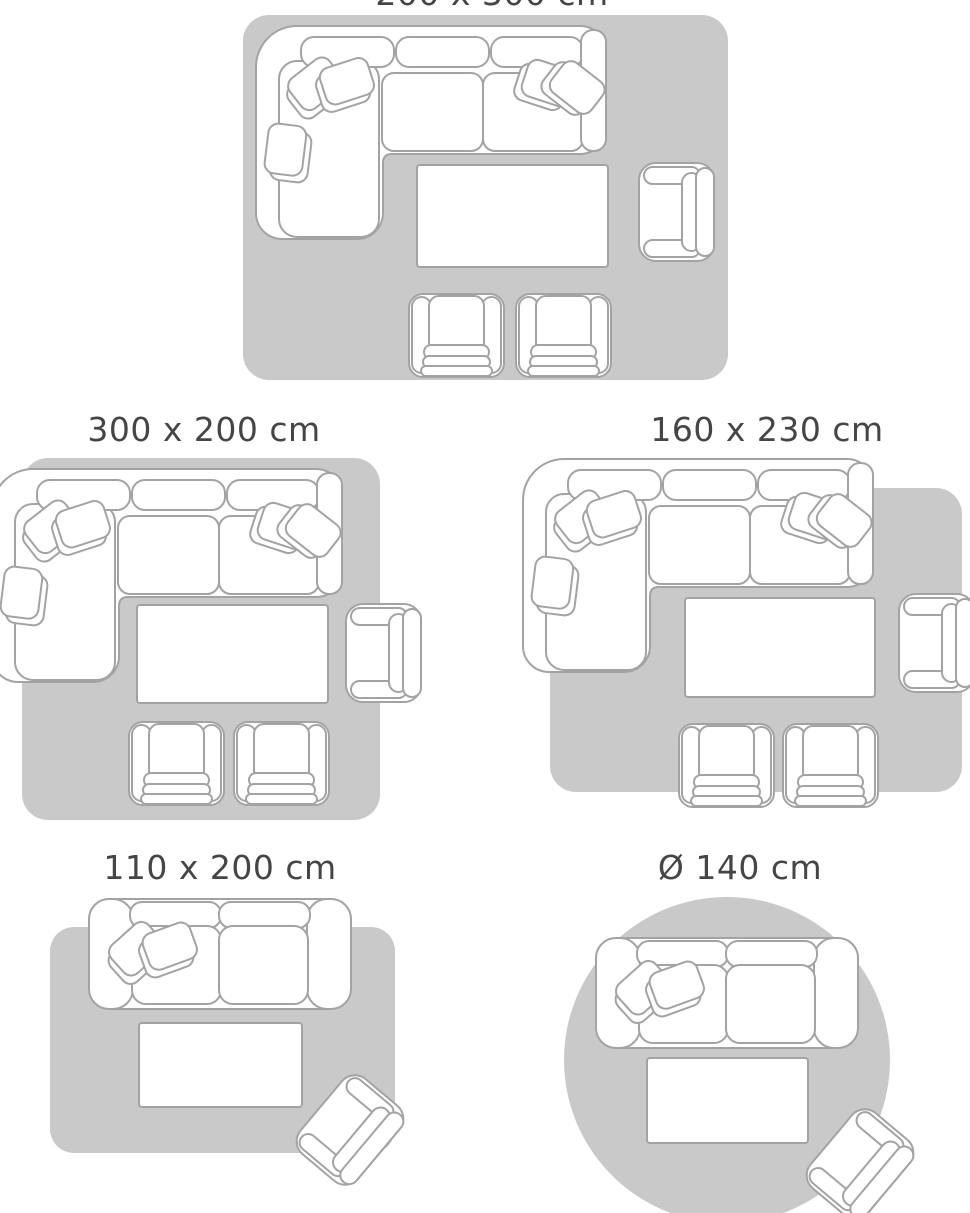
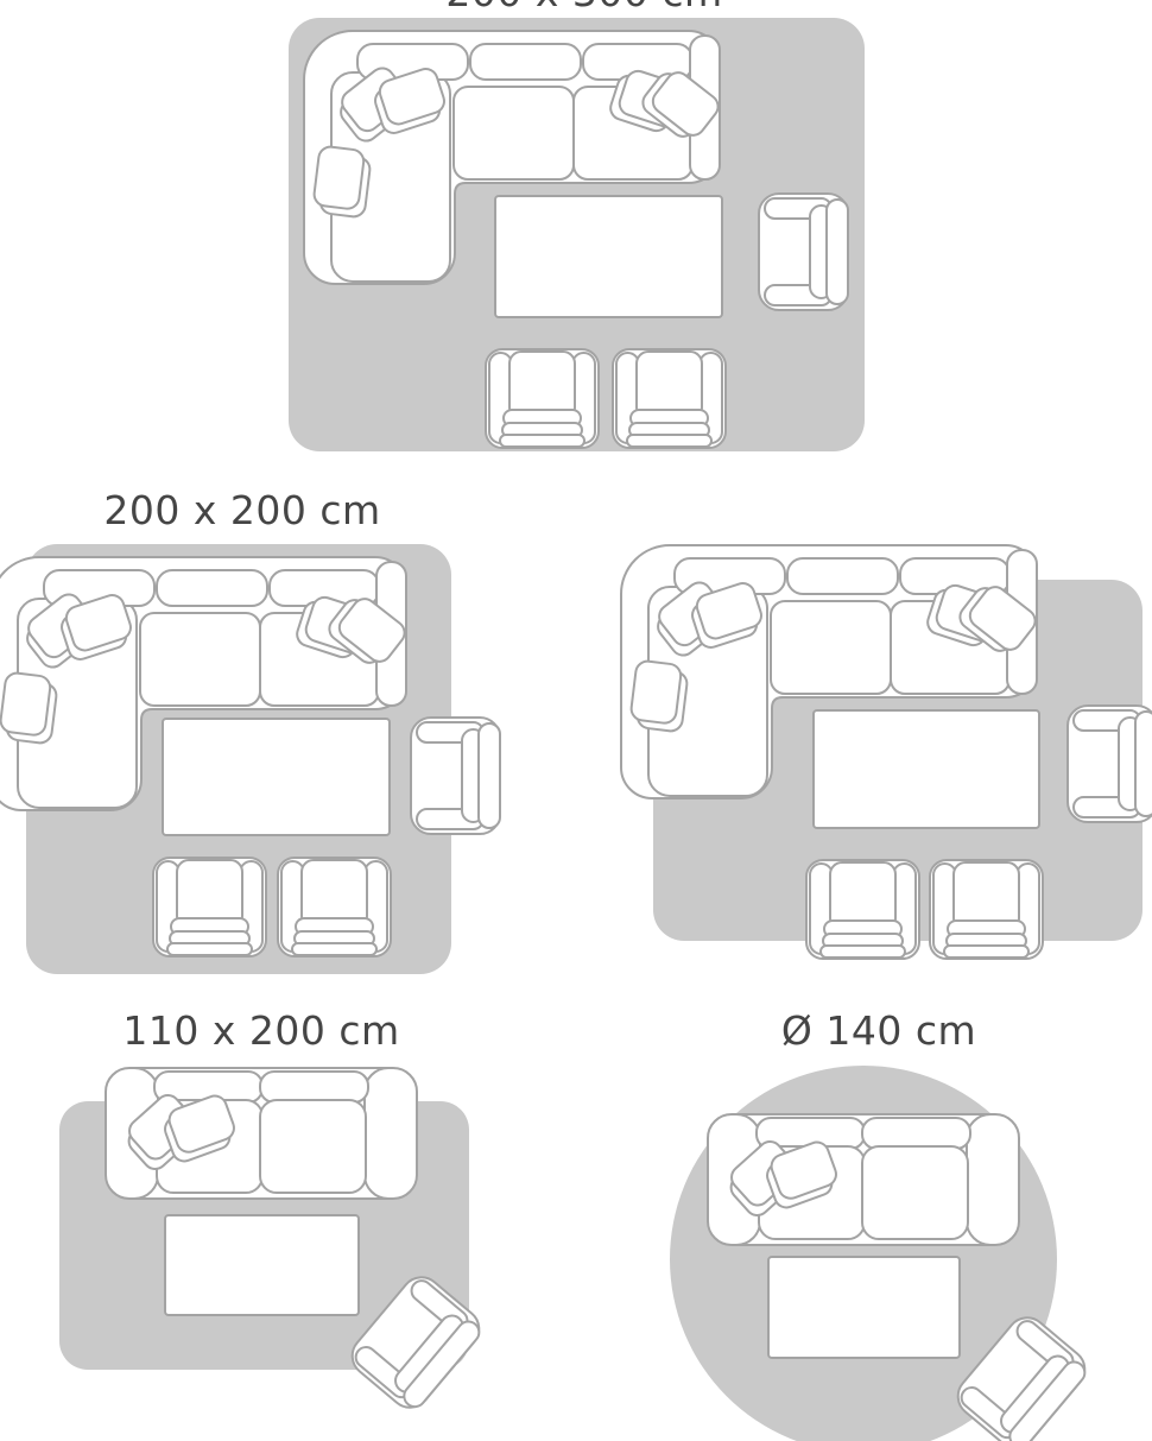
- 300 x 200 cm
+ 200 x 200 cm
- 160 x 230 cm
  110 x 200 cm
  Ø 140 cm
